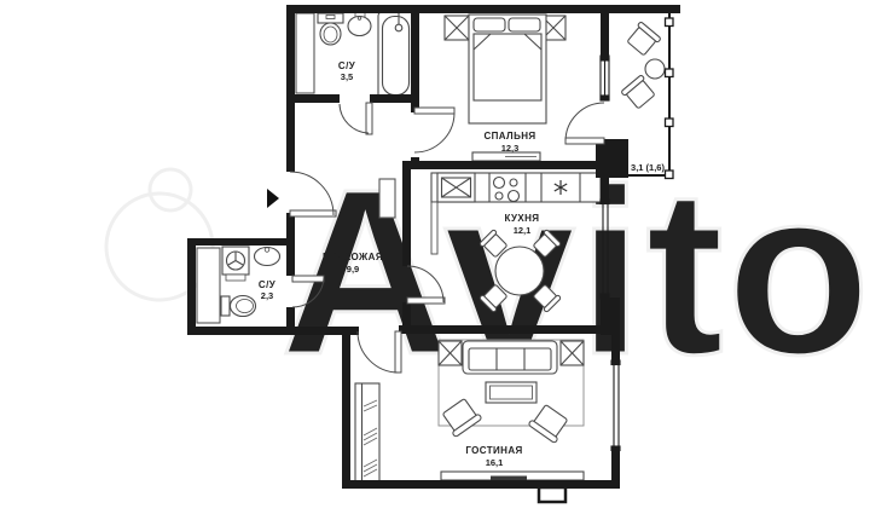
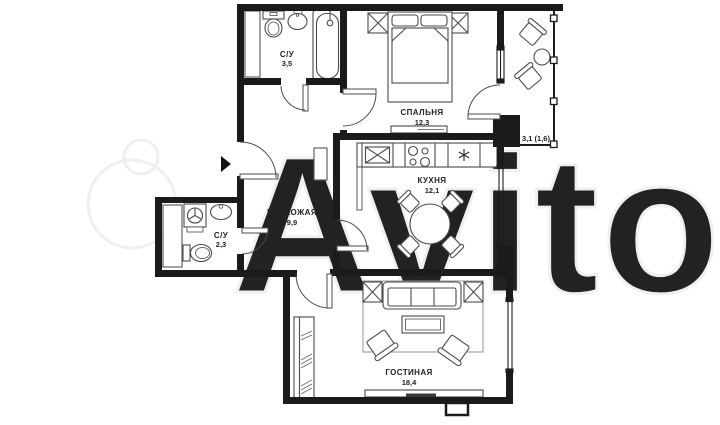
  Aito
  С/У
  3,5
  СПАЛЬНЯ
  12,3
  3,1 (1,6)
  КУХНЯ
  12,1
  ПРИХОЖАЯ
  9,9
  С/У
  2,3
  ГОСТИНАЯ
- 16,1
+ 18,4
